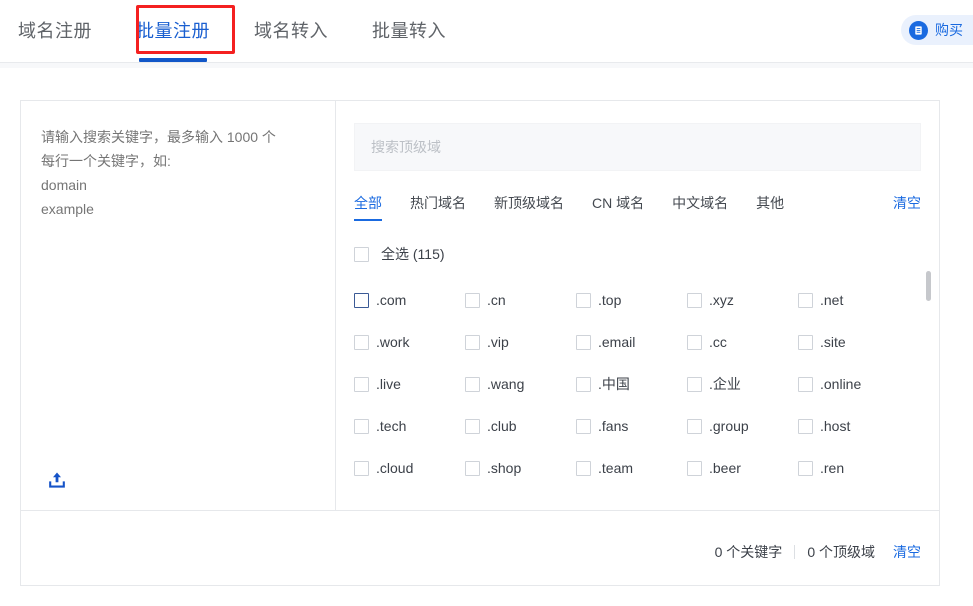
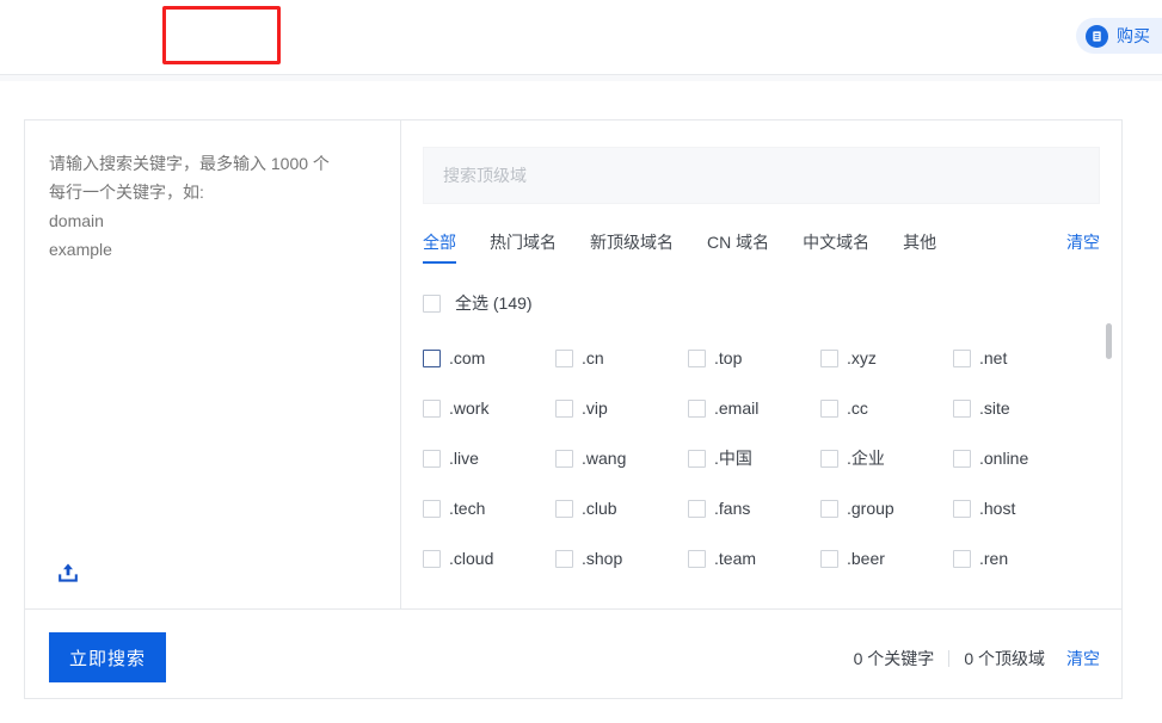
- 域名注册
- 批量注册
- 域名转入
- 批量转入
  购买
  请输入搜索关键字，最多输入 1000 个
  每行一个关键字，如:
  domain
  example
  搜索顶级域
  全部
  热门域名
  新顶级域名
  CN 域名
  中文域名
  其他
  清空
- 全选 (115)
+ 全选 (149)
  .com
  .cn
  .top
  .xyz
  .net
  .work
  .vip
  .email
  .cc
  .site
  .live
  .wang
  .中国
  .企业
  .online
  .tech
  .club
  .fans
  .group
  .host
  .cloud
  .shop
  .team
  .beer
  .ren
+ 立即搜索
  0 个关键字
  0 个顶级域
  清空
